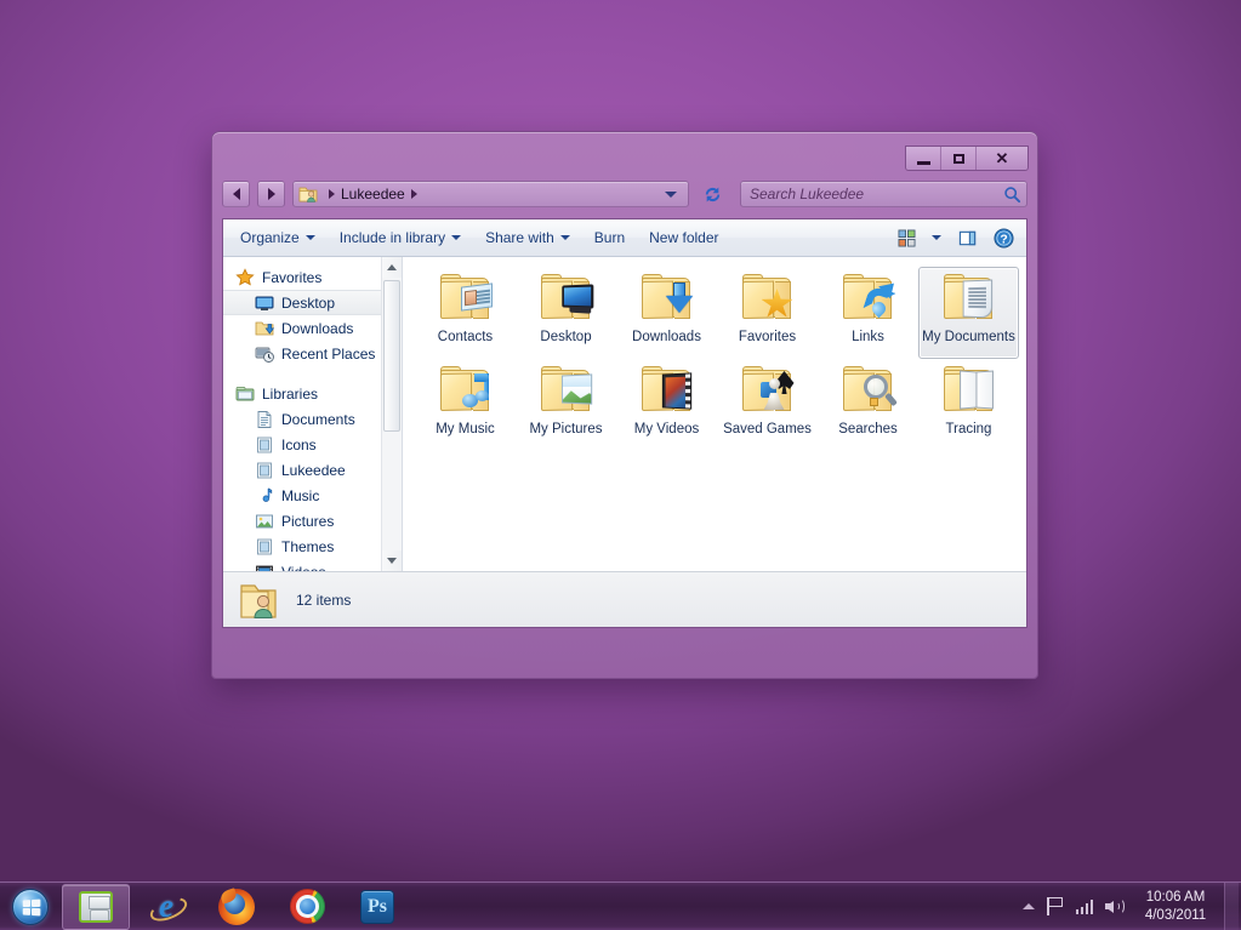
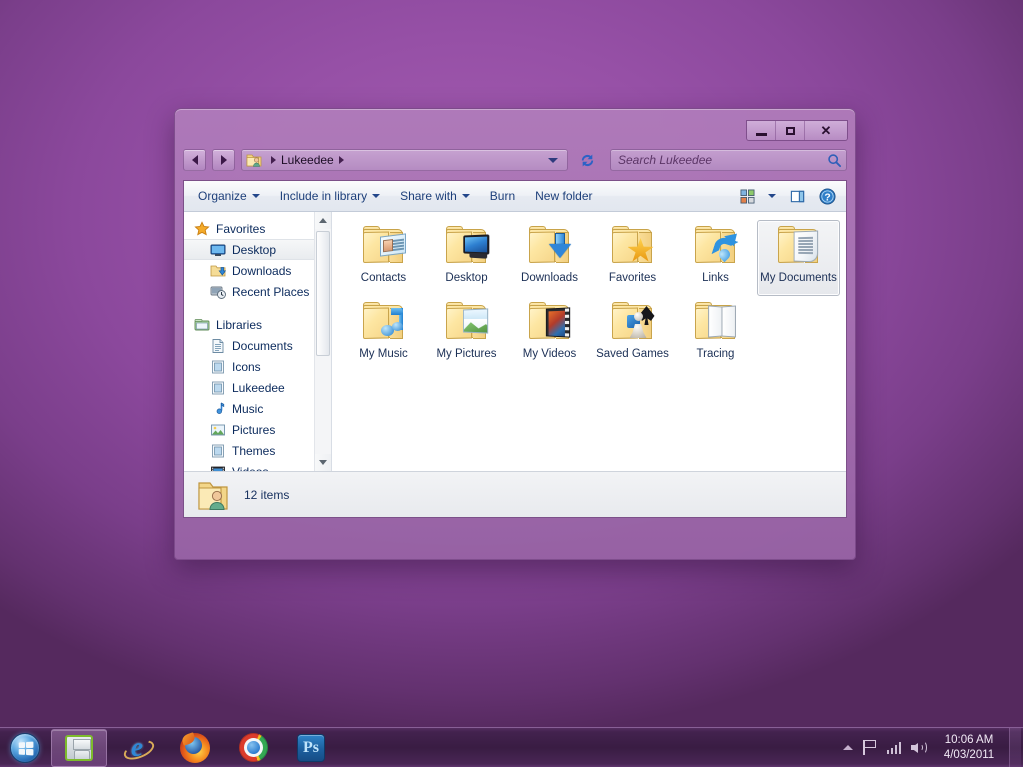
  ✕
  Lukeedee
  Search Lukeedee
  Organize
  Include in library
  Share with
  Burn
  New folder
  ?
  Favorites
  Desktop
  Downloads
  Recent Places
  Libraries
  Documents
  Icons
  Lukeedee
  Music
  Pictures
  Themes
  Contacts
  Desktop
  Downloads
  Favorites
  Links
  My Documents
  My Music
  My Pictures
  My Videos
  Saved Games
- Searches
  Tracing
  12 items
  e
  Ps
  10:06 AM
  4/03/2011
